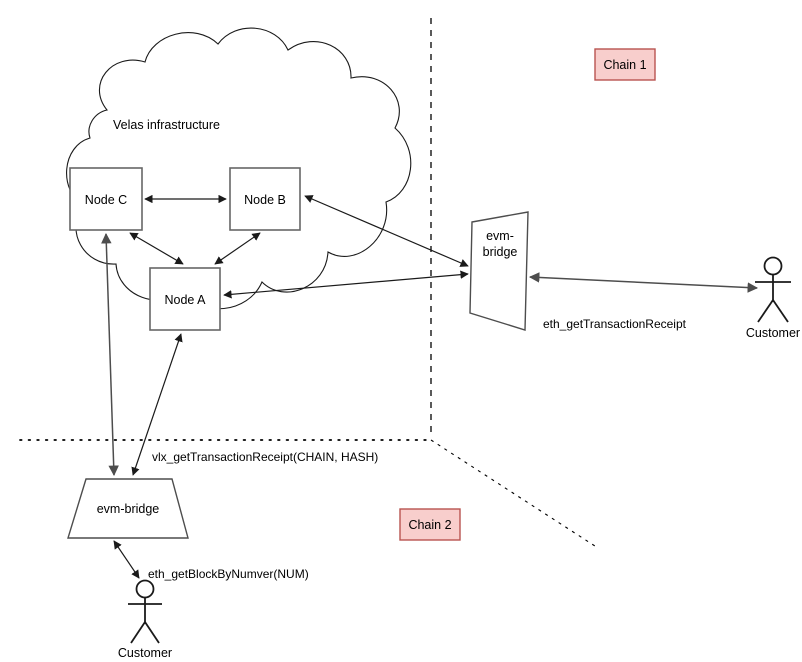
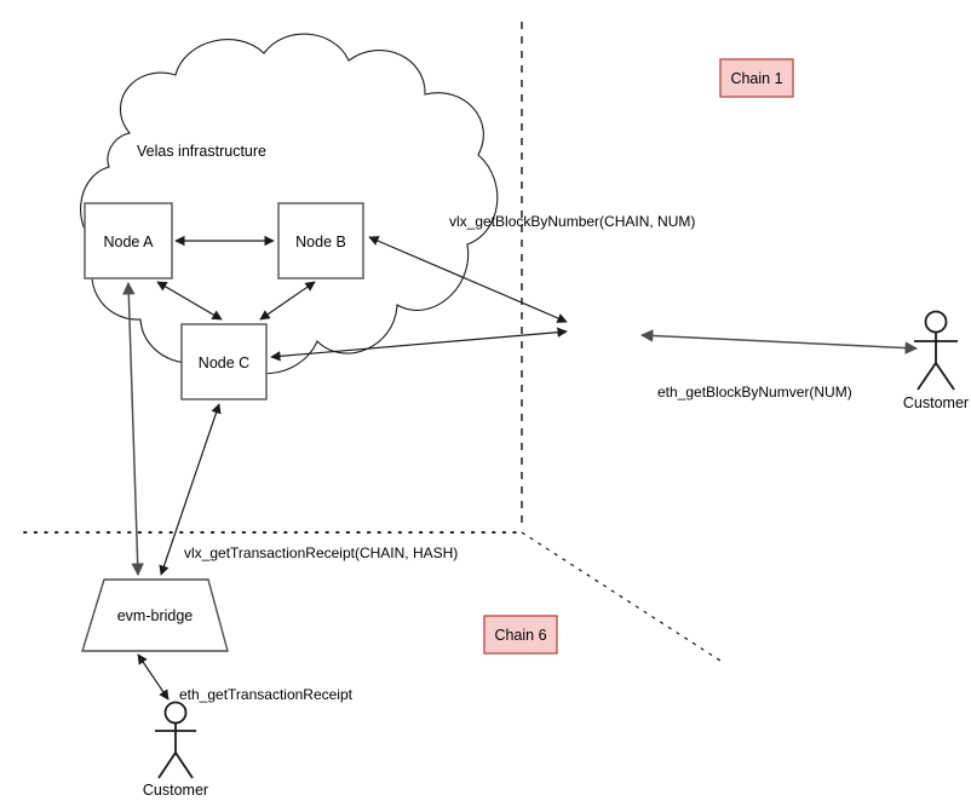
  Velas infrastructure
- Node C
+ Node A
  Node B
- Node A
+ Node C
- evm-
- bridge
  evm-bridge
+ vlx_getBlockByNumber(CHAIN, NUM)
- eth_getTransactionReceipt
+ eth_getBlockByNumver(NUM)
  Customer
  vlx_getTransactionReceipt(CHAIN, HASH)
- eth_getBlockByNumver(NUM)
+ eth_getTransactionReceipt
  Customer
  Chain 1
- Chain 2
+ Chain 6
